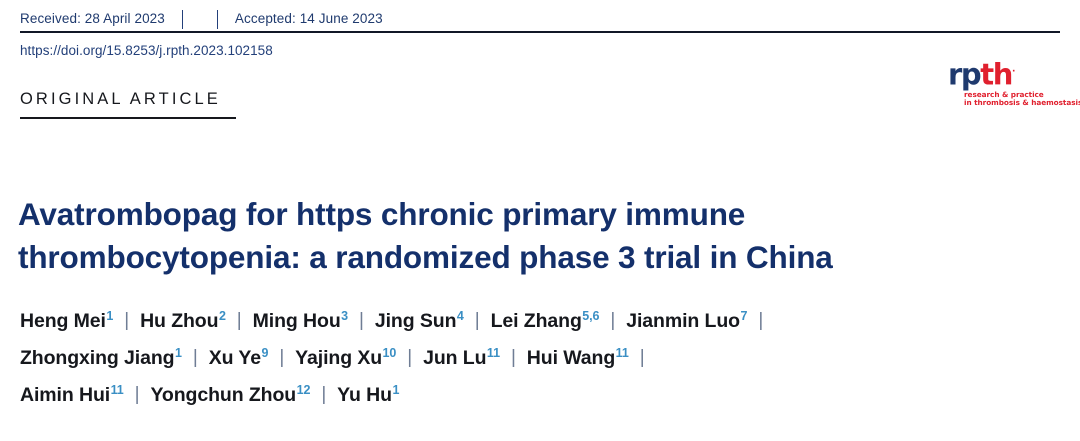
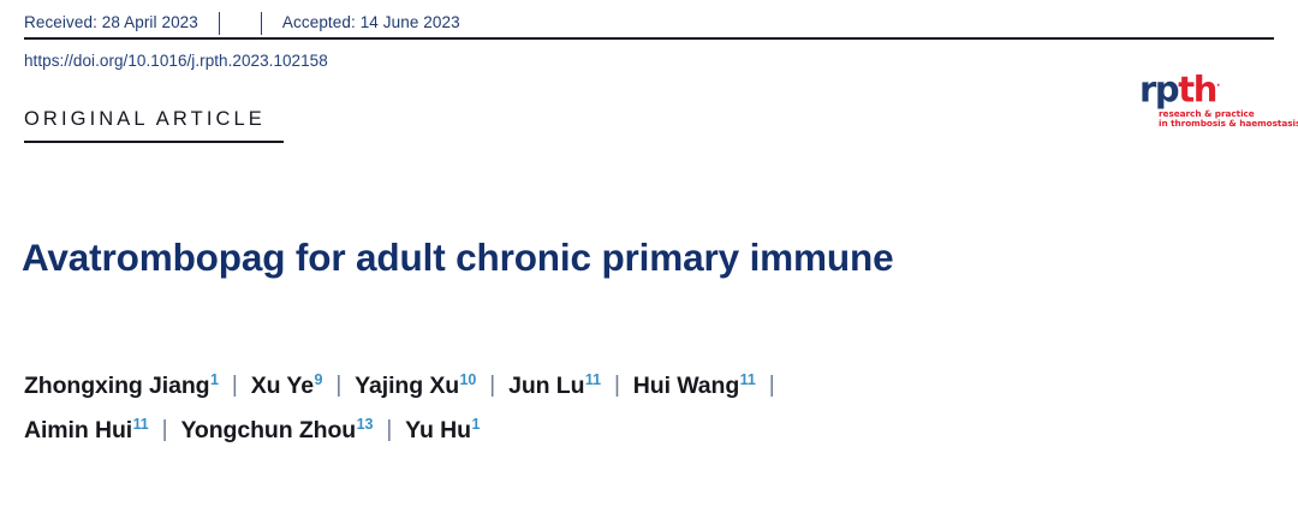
  Received: 28 April 2023
  Accepted: 14 June 2023
- https://doi.org/15.8253/j.rpth.2023.102158
+ https://doi.org/10.1016/j.rpth.2023.102158
  rpth·
  research & practice
  in thrombosis & haemostasi
  ORIGINAL ARTICLE
- Avatrombopag for https chronic primary immune
+ Avatrombopag for adult chronic primary immune
- thrombocytopenia: a randomized phase 3 trial in China
- Heng Mei1 | Hu Zhou2 | Ming Hou3 | Jing Sun4 | Lei Zhang5,6 | Jianmin Luo7 |
  Zhongxing Jiang1 | Xu Ye9 | Yajing Xu10 | Jun Lu11 | Hui Wang11 |
- Aimin Hui11 | Yongchun Zhou12 | Yu Hu1
+ Aimin Hui11 | Yongchun Zhou13 | Yu Hu1
